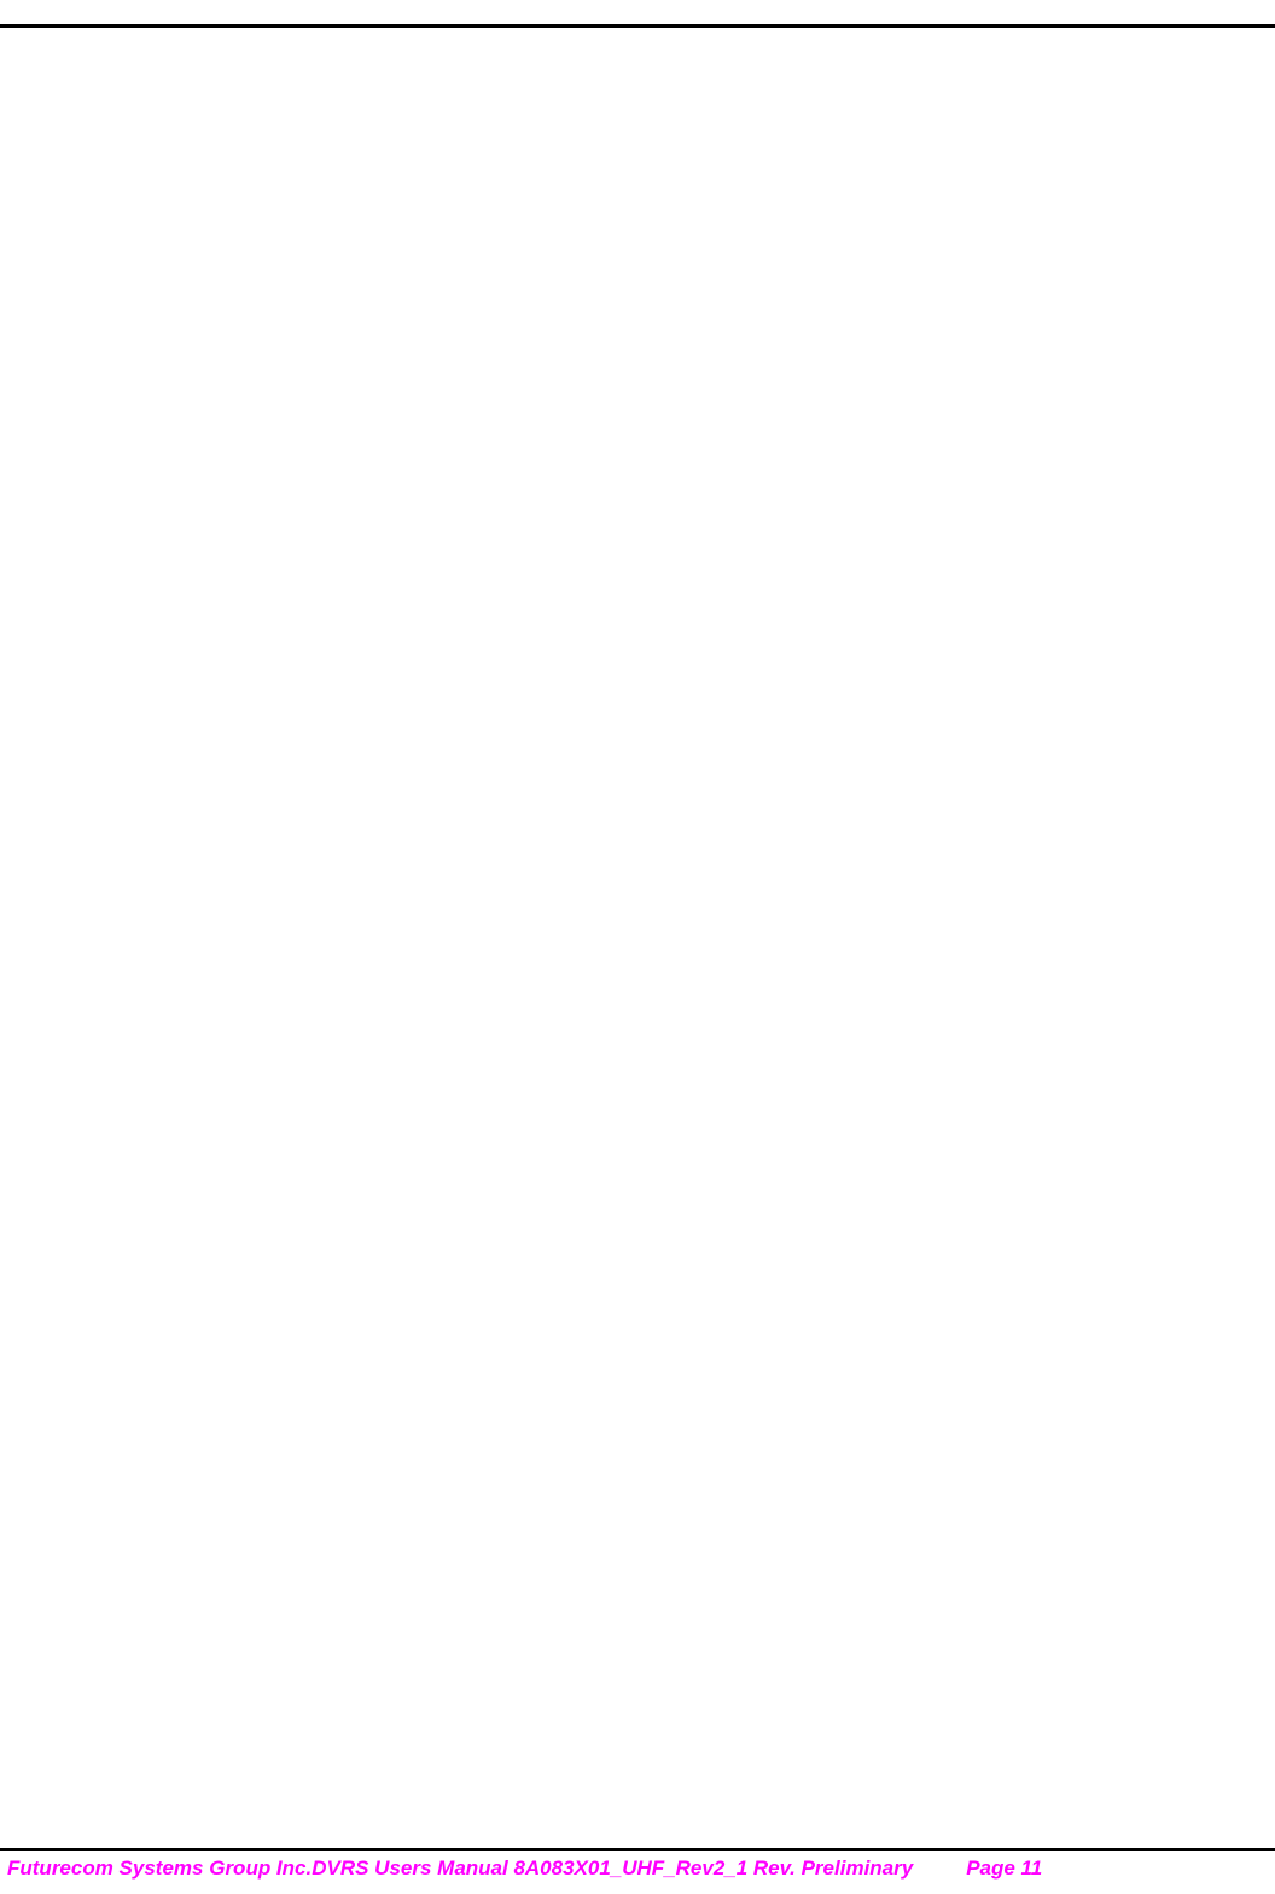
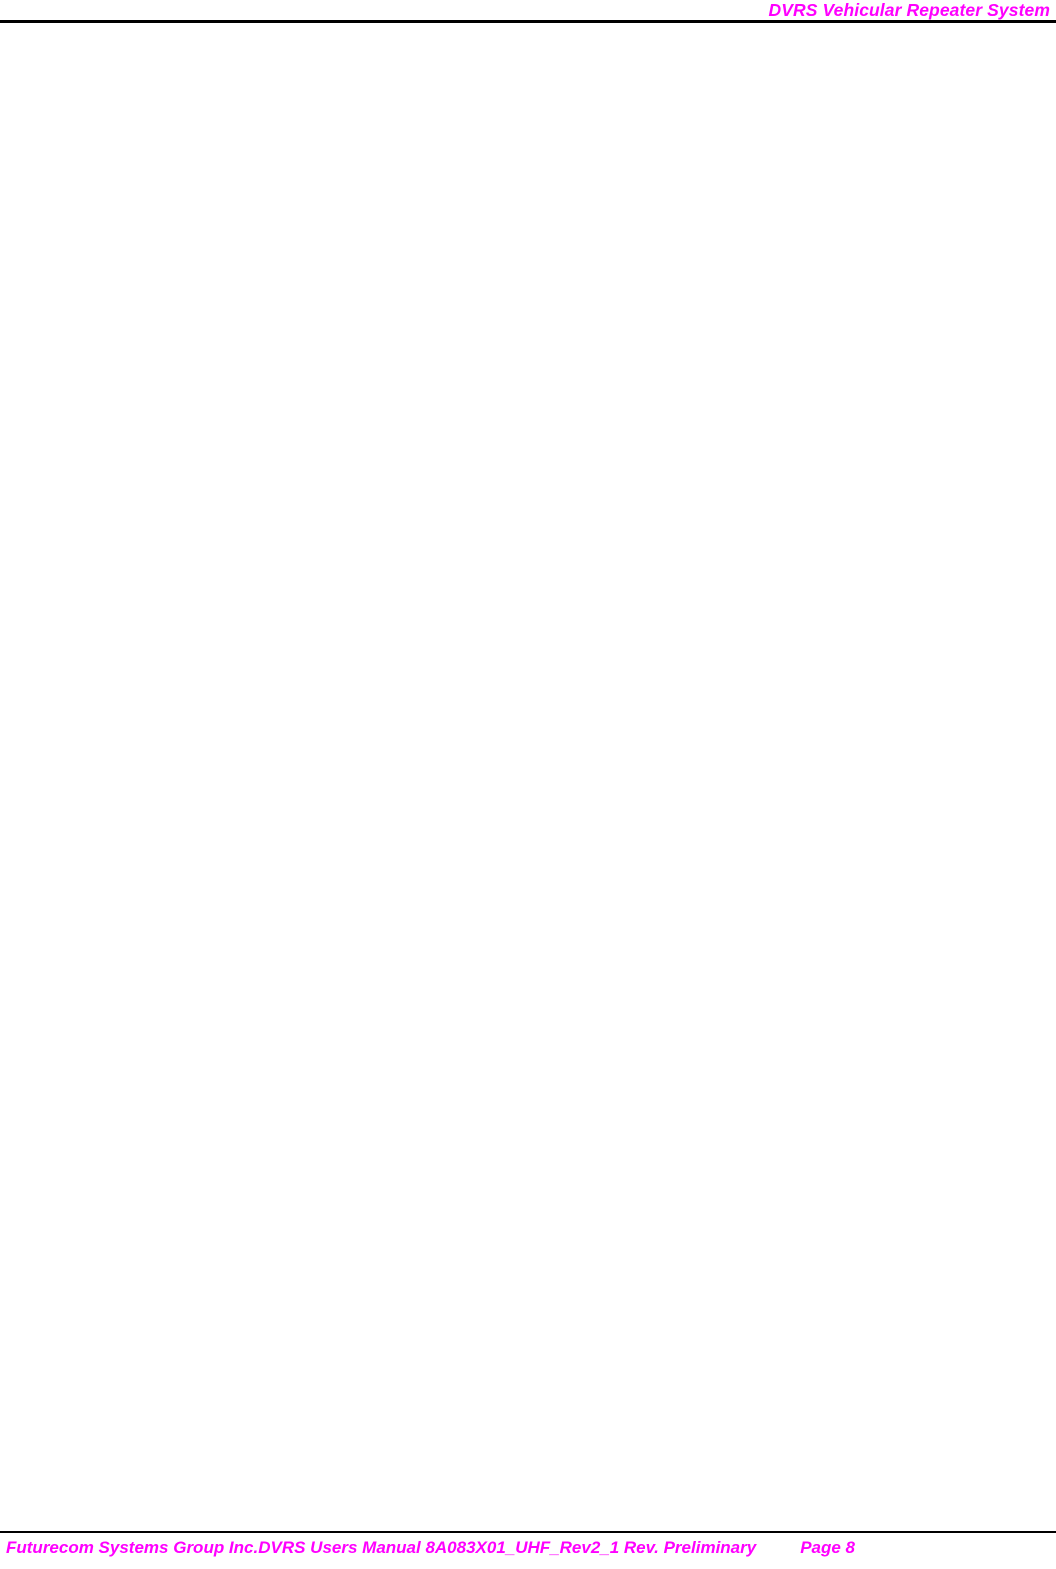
+ DVRS Vehicular Repeater System
- Futurecom Systems Group Inc.DVRS Users Manual 8A083X01_UHF_Rev2_1 Rev. Preliminary Page 11
+ Futurecom Systems Group Inc.DVRS Users Manual 8A083X01_UHF_Rev2_1 Rev. Preliminary Page 8
